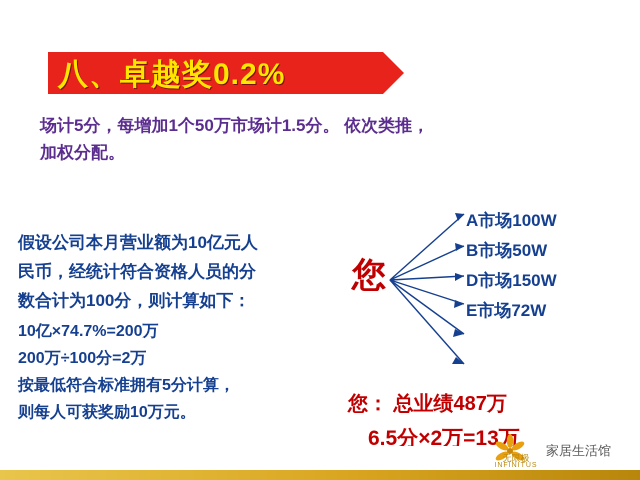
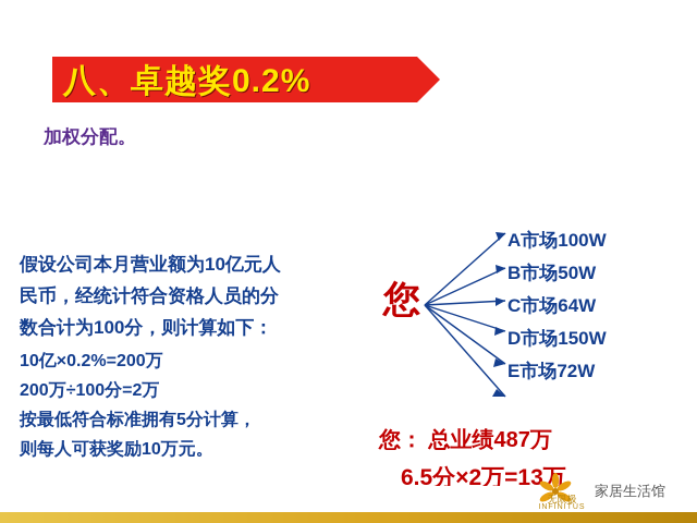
  八、卓越奖0.2%
- 场计5分，每增加1个50万市场计1.5分。 依次类推，
  加权分配。
  假设公司本月营业额为10亿元人
  民币，经统计符合资格人员的分
  数合计为100分，则计算如下：
- 10亿×74.7%=200万
+ 10亿×0.2%=200万
  200万÷100分=2万
  按最低符合标准拥有5分计算，
  则每人可获奖励10万元。
  您
  A市场100W
  B市场50W
+ C市场64W
  D市场150W
  E市场72W
  您： 总业绩487万
  6.5分×2万=13
  无限极
  家居生活馆
